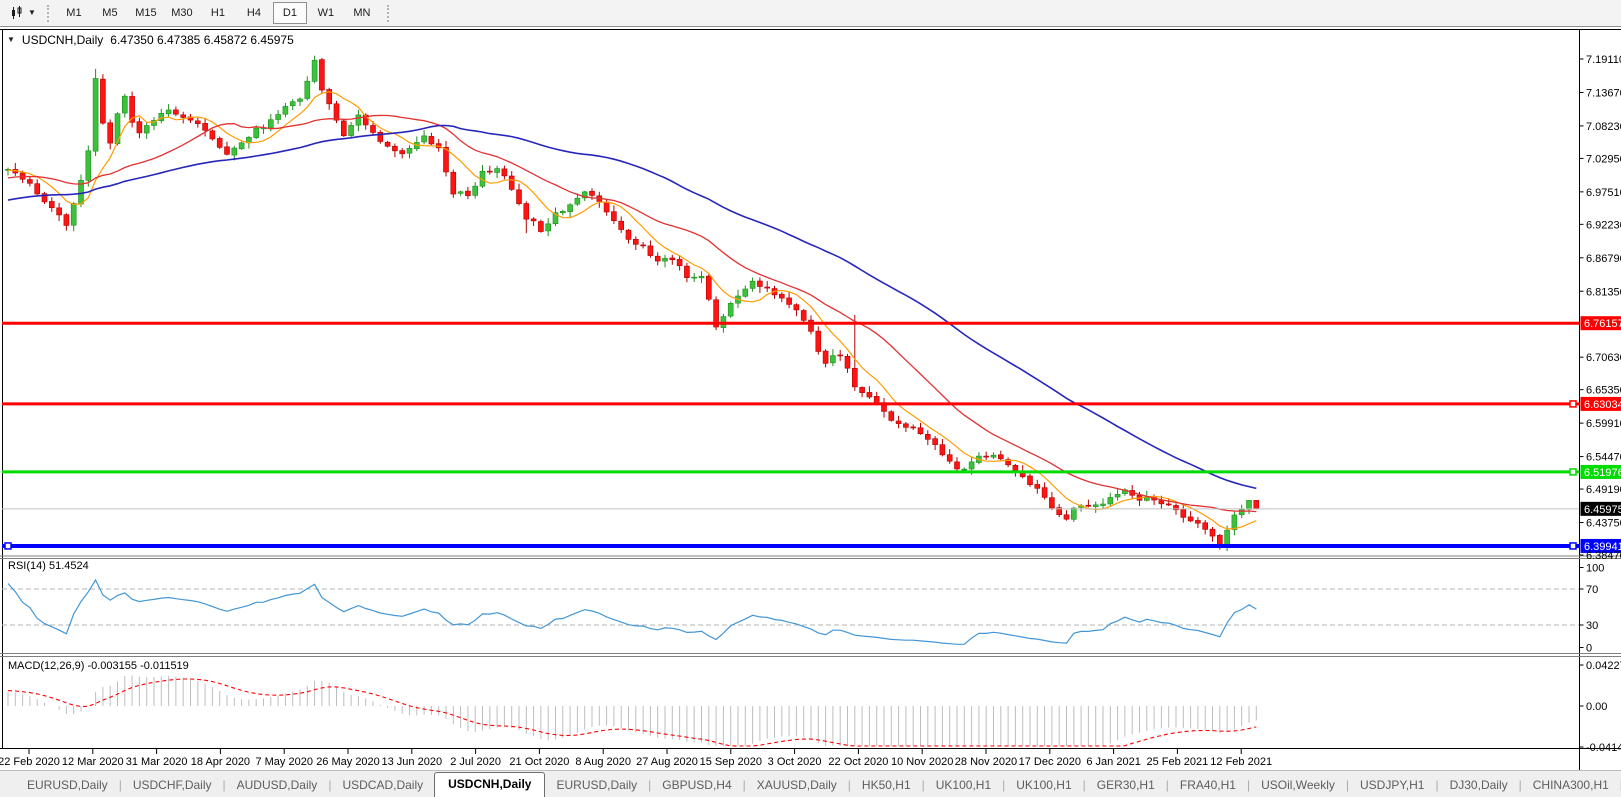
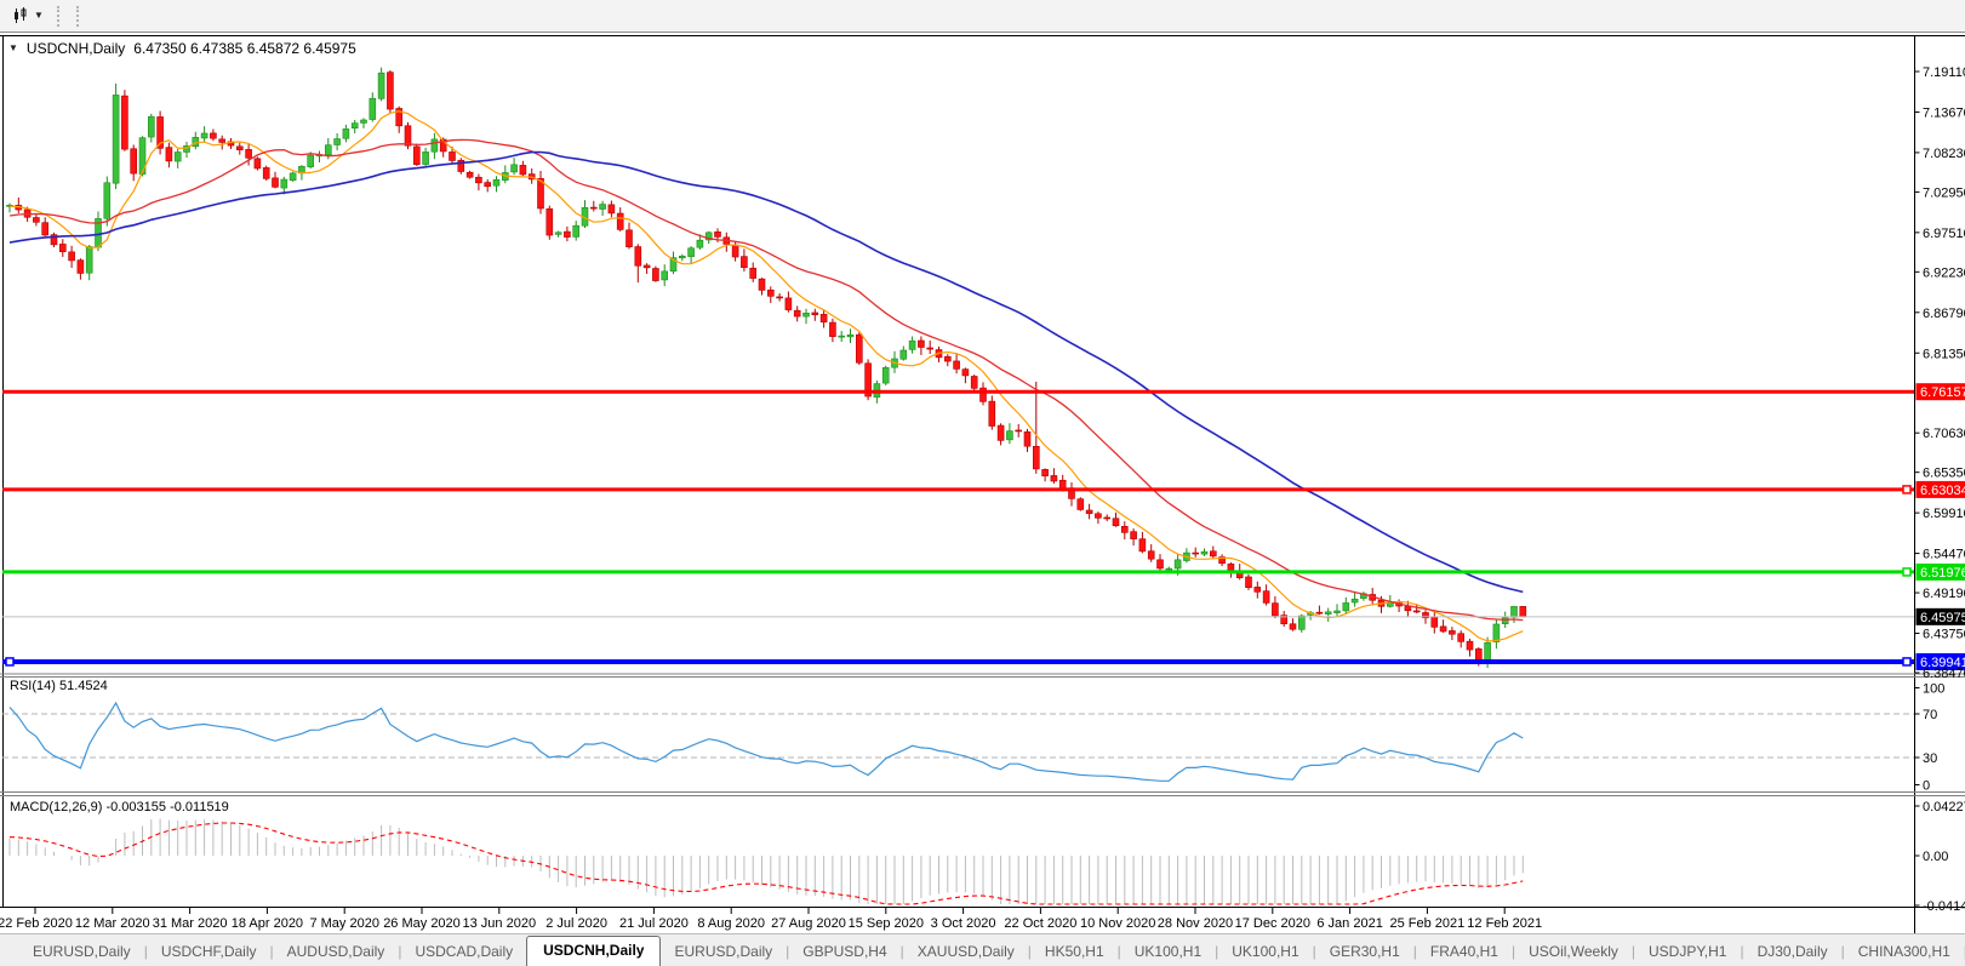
  ▼
- M1
- M5
- M15
- M30
- H1
- H4
- D1
- W1
- MN
  6.7615
  6.6303
  6.5197
  6.3994
  6.4597
  7.1911
  7.1367
  7.0823
  7.0295
  6.9751
  6.9223
  6.8679
  6.8135
  6.7063
  6.6535
  6.5991
  6.5447
  6.4919
  6.4375
  6.3847
  100
  70
  30
  0
  0.0422
  0.00
  -0.0414
  22 Feb 2020
  12 Mar 2020
  31 Mar 2020
  18 Apr 2020
  7 May 2020
  26 May 2020
  13 Jun 2020
  2 Jul 2020
- 21 Oct 2020
+ 21 Jul 2020
  8 Aug 2020
  27 Aug 2020
  15 Sep 2020
  3 Oct 2020
  22 Oct 2020
  10 Nov 2020
  28 Nov 2020
  17 Dec 2020
  6 Jan 2021
  25 Feb 2021
  12 Feb 2021
  ▼
  USDCNH,Daily
  6.47350 6.47385 6.45872 6.45975
  RSI(14) 51.4524
  MACD(12,26,9) -0.003155 -0.011519
  EURUSD,Daily
  |
  USDCHF,Daily
  |
  AUDUSD,Daily
  |
  USDCAD,Daily
  USDCNH,Daily
  EURUSD,Daily
  |
  GBPUSD,H4
  |
  XAUUSD,Daily
  |
  HK50,H1
  |
  UK100,H1
  |
  UK100,H1
  |
  GER30,H1
  |
  FRA40,H1
  |
  USOil,Weekly
  |
  USDJPY,H1
  |
  DJ30,Daily
  |
  CHINA300,H1
